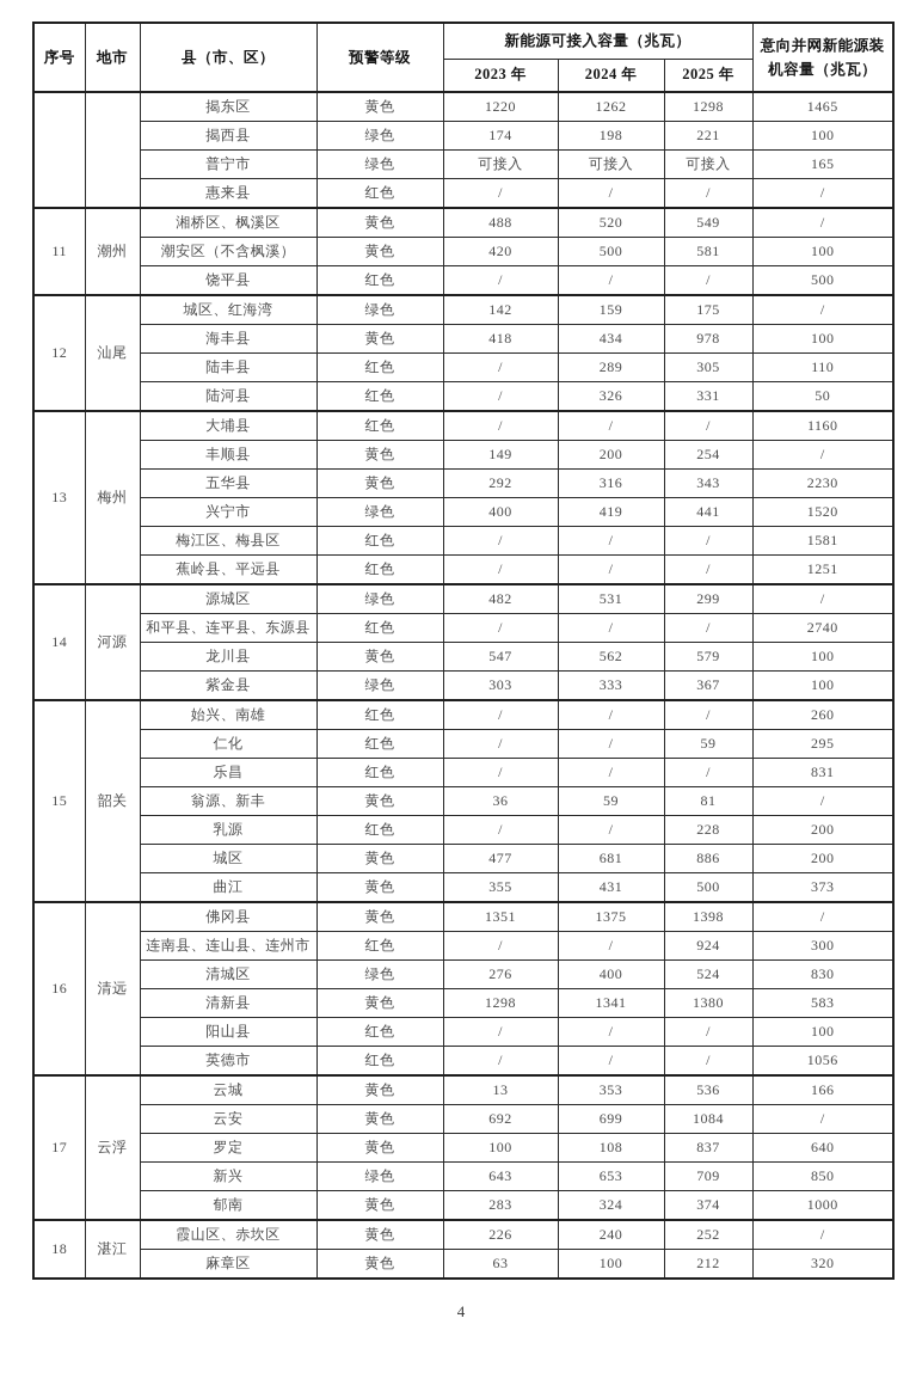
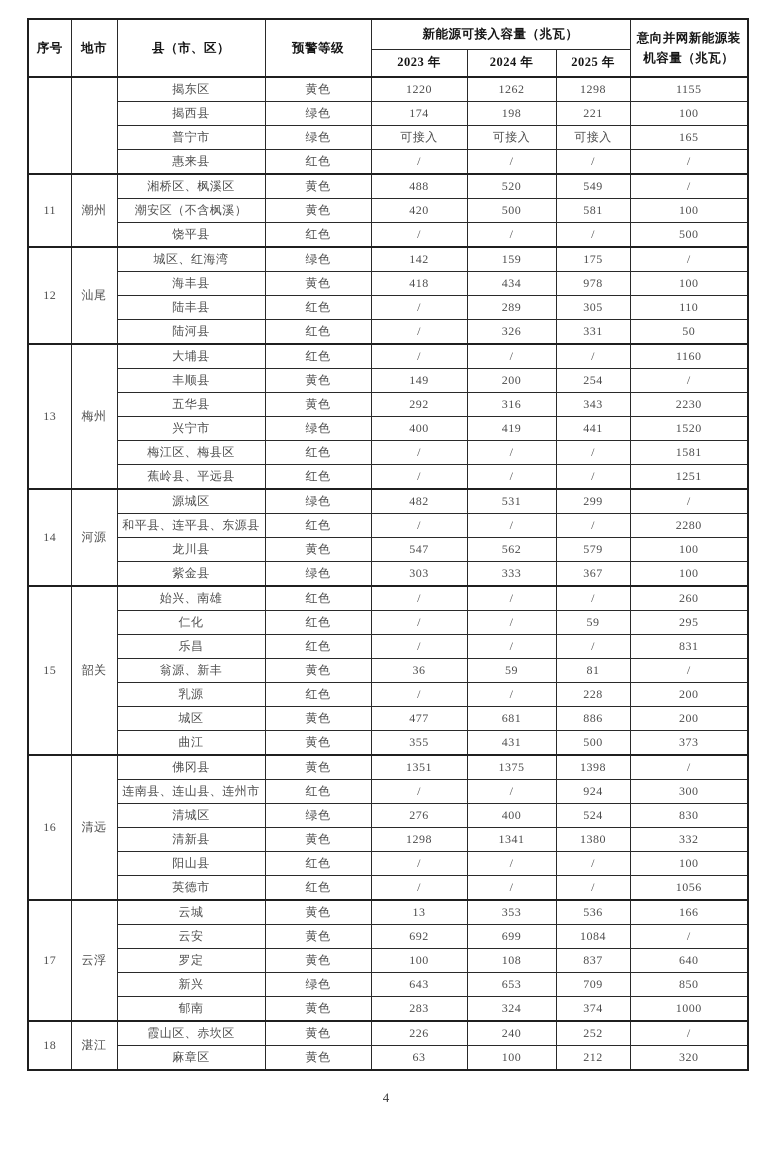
  序号	地市	县（市、区）	预警等级	新能源可接入容量（兆瓦）	意向并网新能源装机容量（兆瓦）
  2023 年	2024 年	2025 年
- 		揭东区	黄色	1220	1262	1298	1465
+ 		揭东区	黄色	1220	1262	1298	1155
  揭西县	绿色	174	198	221	100
  普宁市	绿色	可接入	可接入	可接入	165
  惠来县	红色	/	/	/	/
  11	潮州	湘桥区、枫溪区	黄色	488	520	549	/
  潮安区（不含枫溪）	黄色	420	500	581	100
  饶平县	红色	/	/	/	500
  12	汕尾	城区、红海湾	绿色	142	159	175	/
  海丰县	黄色	418	434	978	100
  陆丰县	红色	/	289	305	110
  陆河县	红色	/	326	331	50
  13	梅州	大埔县	红色	/	/	/	1160
  丰顺县	黄色	149	200	254	/
  五华县	黄色	292	316	343	2230
  兴宁市	绿色	400	419	441	1520
  梅江区、梅县区	红色	/	/	/	1581
  蕉岭县、平远县	红色	/	/	/	1251
  14	河源	源城区	绿色	482	531	299	/
- 和平县、连平县、东源县	红色	/	/	/	2740
+ 和平县、连平县、东源县	红色	/	/	/	2280
  龙川县	黄色	547	562	579	100
  紫金县	绿色	303	333	367	100
  15	韶关	始兴、南雄	红色	/	/	/	260
  仁化	红色	/	/	59	295
  乐昌	红色	/	/	/	831
  翁源、新丰	黄色	36	59	81	/
  乳源	红色	/	/	228	200
  城区	黄色	477	681	886	200
  曲江	黄色	355	431	500	373
  16	清远	佛冈县	黄色	1351	1375	1398	/
  连南县、连山县、连州市	红色	/	/	924	300
  清城区	绿色	276	400	524	830
- 清新县	黄色	1298	1341	1380	583
+ 清新县	黄色	1298	1341	1380	332
  阳山县	红色	/	/	/	100
  英德市	红色	/	/	/	1056
  17	云浮	云城	黄色	13	353	536	166
  云安	黄色	692	699	1084	/
  罗定	黄色	100	108	837	640
  新兴	绿色	643	653	709	850
  郁南	黄色	283	324	374	1000
  18	湛江	霞山区、赤坎区	黄色	226	240	252	/
  麻章区	黄色	63	100	212	320
  4
